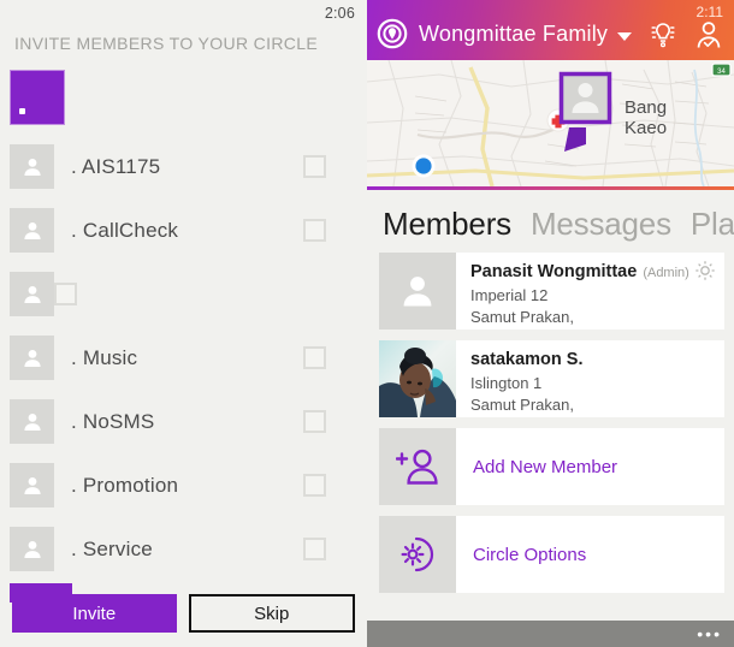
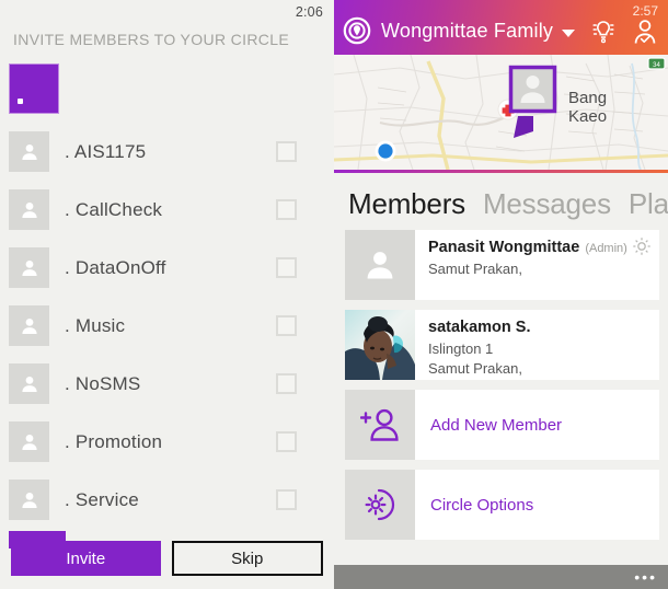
  2:06
  INVITE MEMBERS TO YOUR CIRCLE
  . AIS1175
  . CallCheck
+ . DataOnOff
  . Music
  . NoSMS
  . Promotion
  . Service
  Invite
  Skip
- 2:11
+ 2:57
  Wongmittae Family
  Bang
  Kaeo
  Members
  Messages
  Pla
  Panasit Wongmittae (Admin)
- Imperial 12
  Samut Prakan,
  satakamon S.
  Islington 1
  Samut Prakan,
  Add New Member
  Circle Options
  •••
